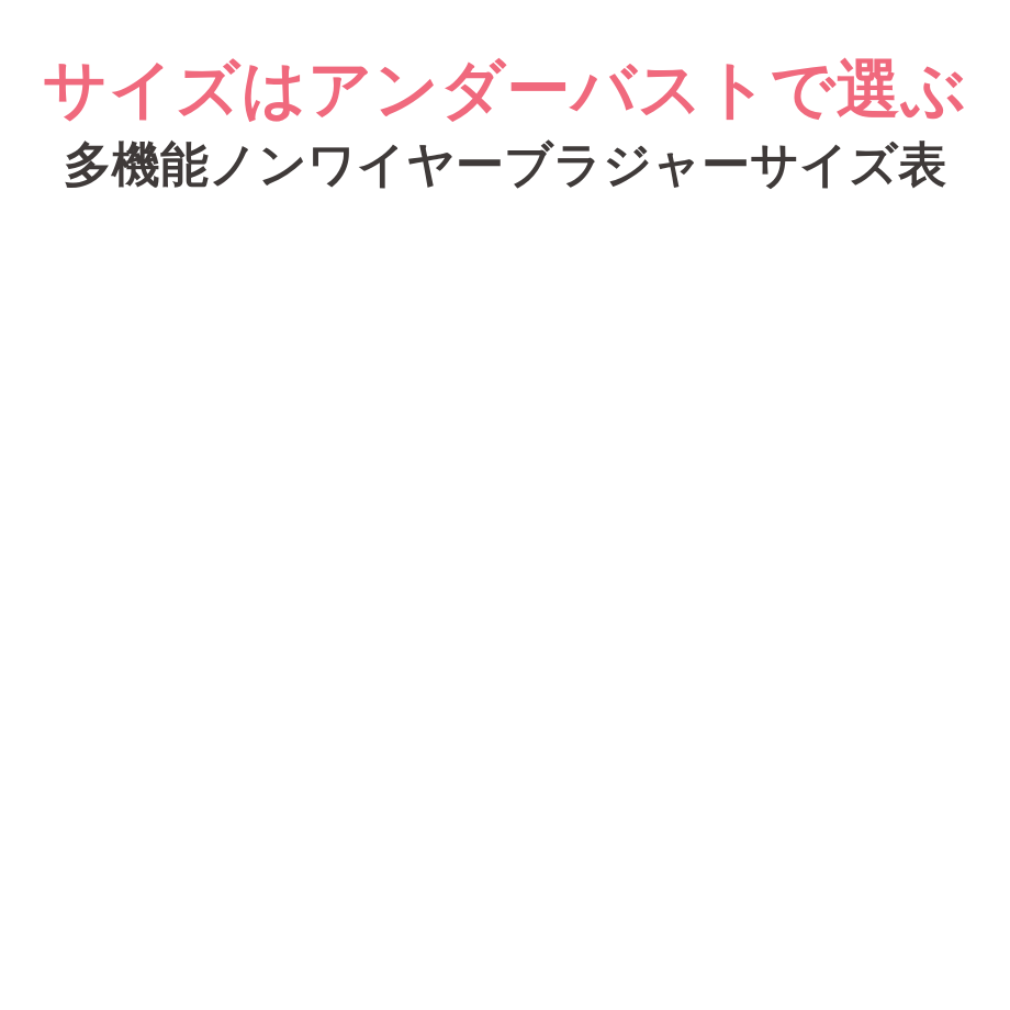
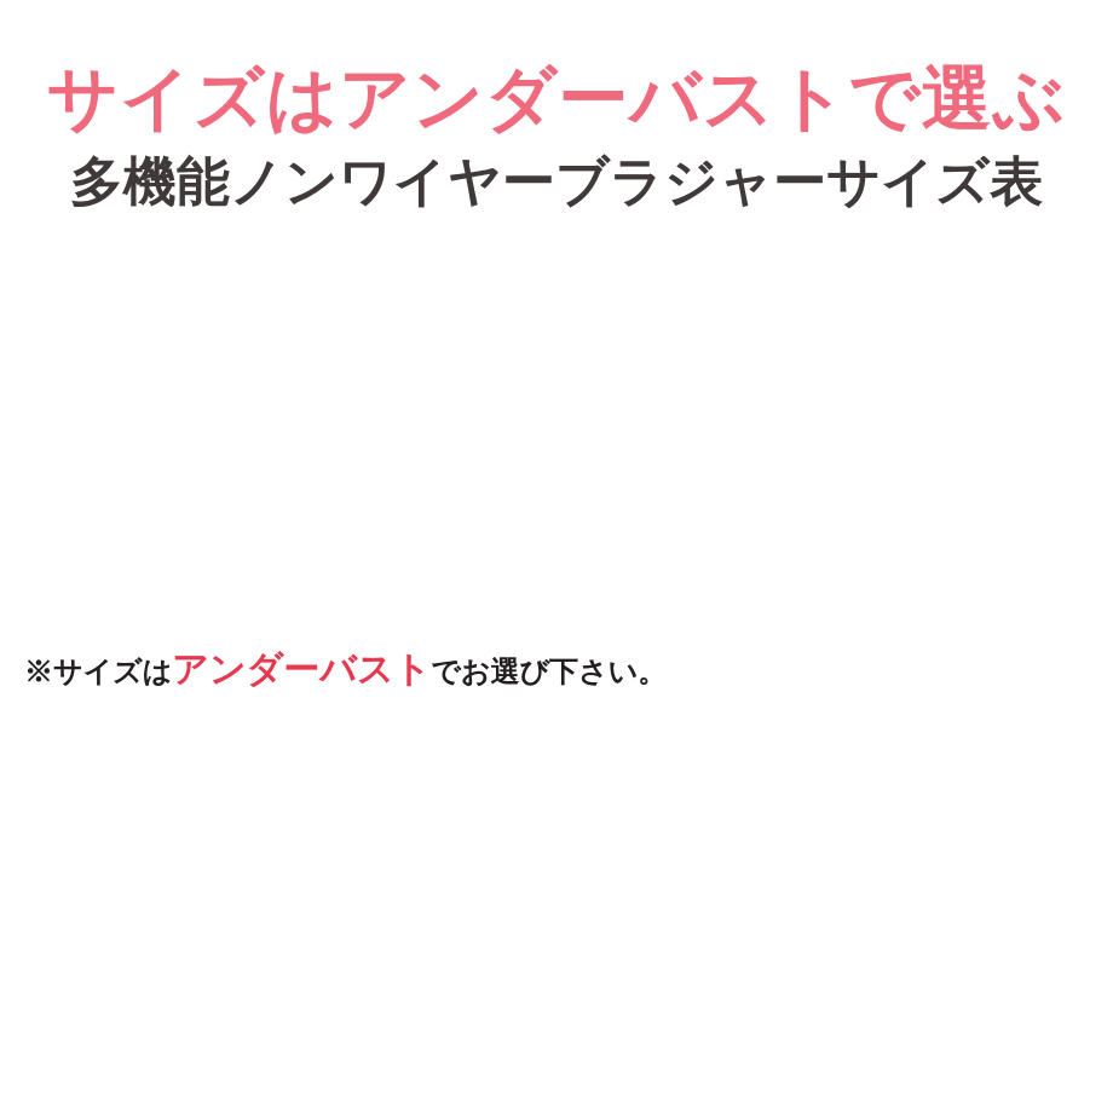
  サイズはアンダーバストで選ぶ
  多機能ノンワイヤーブラジャーサイズ表
+ ※サイズはアンダーバストでお選び下さい。
